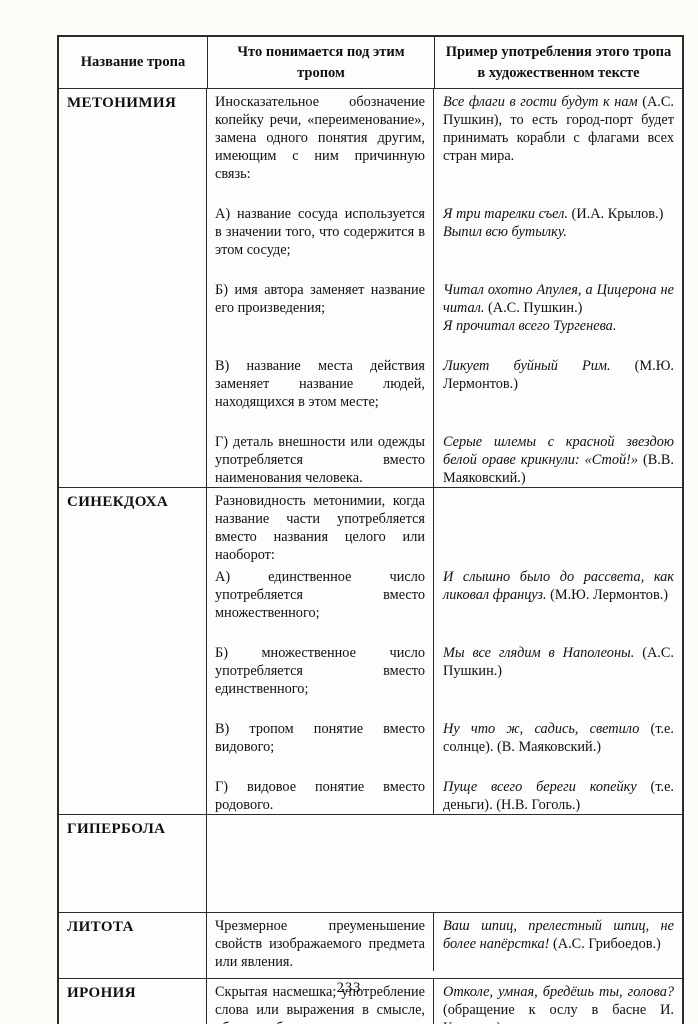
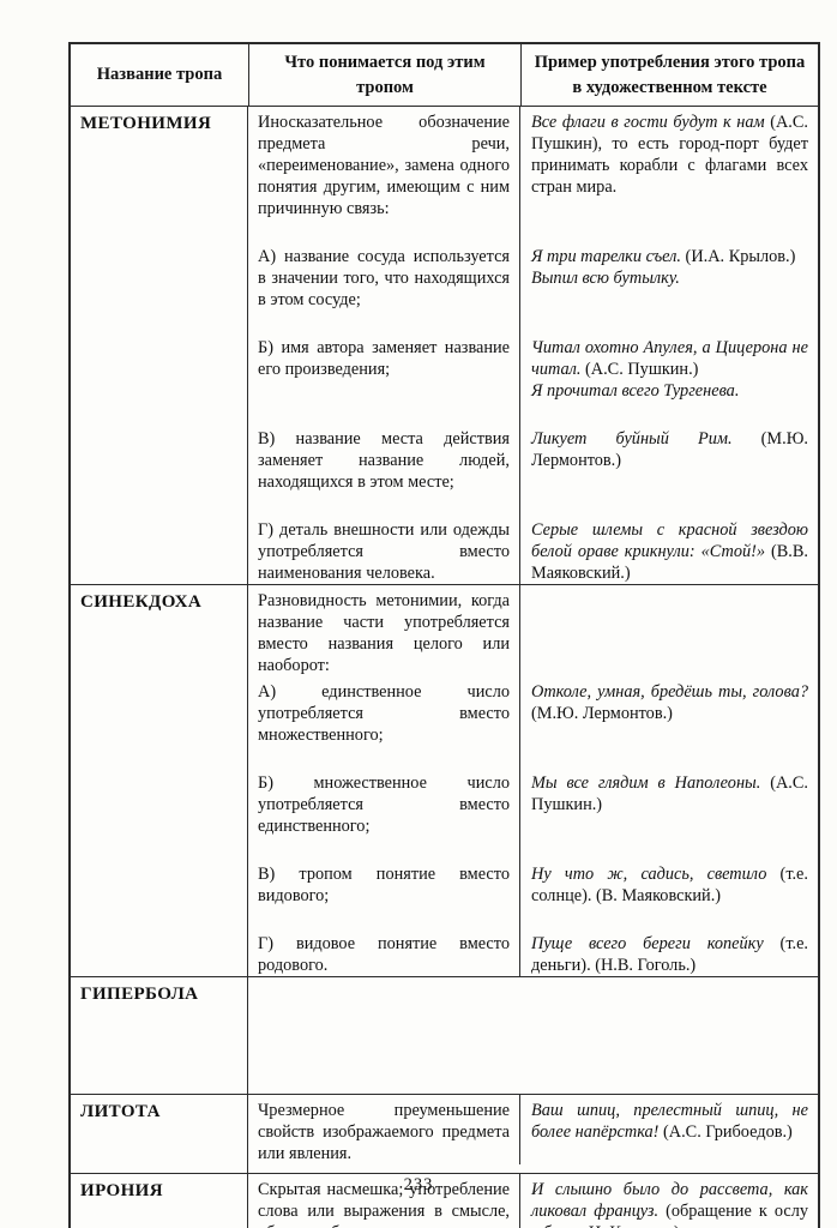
  Название тропа
  Что понимается под этим тропом
  Пример употребления этого тропа в художественном тексте
  МЕТОНИМИЯ
- Иносказательное обозначение копейку речи, «переименование», замена одного понятия другим, имеющим с ним причинную связь:
+ Иносказательное обозначение предмета речи, «переименование», замена одного понятия другим, имеющим с ним причинную связь:
  Все флаги в гости будут к нам (А.С. Пушкин), то есть город-порт будет принимать корабли с флагами всех стран мира.
- А) название сосуда используется в значении того, что содержится в этом сосуде;
+ А) название сосуда используется в значении того, что находящихся в этом сосуде;
  Я три тарелки съел. (И.А. Крылов.)
  Выпил всю бутылку.
  Б) имя автора заменяет название его произведения;
  Читал охотно Апулея, а Цицерона не читал. (А.С. Пушкин.)
  Я прочитал всего Тургенева.
  В) название места действия заменяет название людей, находящихся в этом месте;
  Ликует буйный Рим. (М.Ю. Лермонтов.)
  Г) деталь внешности или одежды употребляется вместо наименования человека.
  Серые шлемы с красной звездою белой ораве крикнули: «Стой!» (В.В. Маяковский.)
  СИНЕКДОХА
  Разновидность метонимии, когда название части употребляется вместо названия целого или наоборот:
  А) единственное число употребляется вместо множественного;
- И слышно было до рассвета, как ликовал француз. (М.Ю. Лермонтов.)
+ Отколе, умная, бредёшь ты, голова? (М.Ю. Лермонтов.)
  Б) множественное число употребляется вместо единственного;
  Мы все глядим в Наполеоны. (А.С. Пушкин.)
  В) тропом понятие вместо видового;
  Ну что ж, садись, светило (т.е. солнце). (В. Маяковский.)
  Г) видовое понятие вместо родового.
  Пуще всего береги копейку (т.е. деньги). (Н.В. Гоголь.)
  ГИПЕРБОЛА
  ЛИТОТА
  Чрезмерное преуменьшение свойств изображаемого предмета или явления.
  Ваш шпиц, прелестный шпиц, не более напёрстка! (А.С. Грибоедов.)
  ИРОНИЯ
  Скрытая насмешка; употребление слова или выражения в смысле,
- Отколе, умная, бредёшь ты, голова? (обращение к ослу в басне И.
+ И слышно было до рассвета, как ликовал француз. (обращение к ослу
  233
